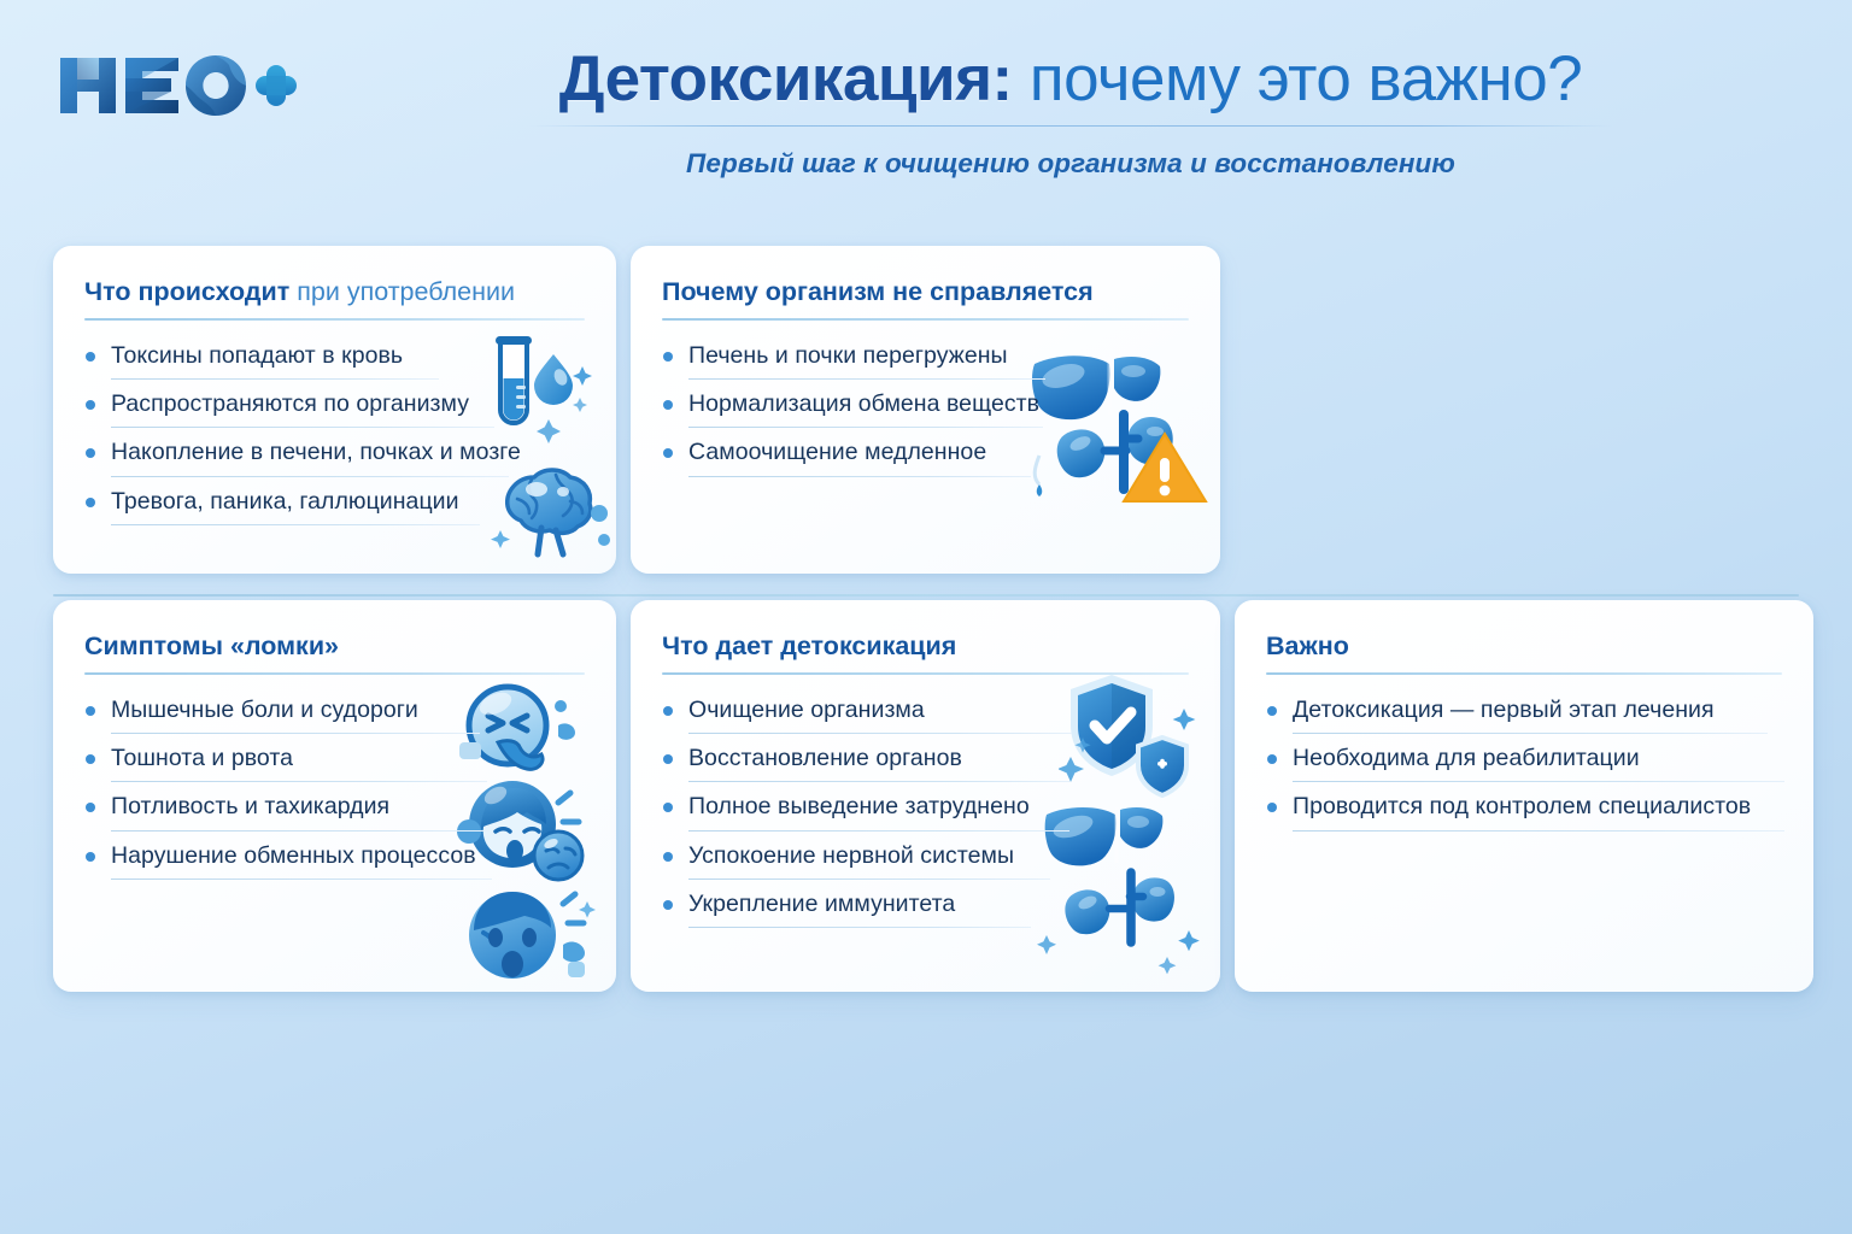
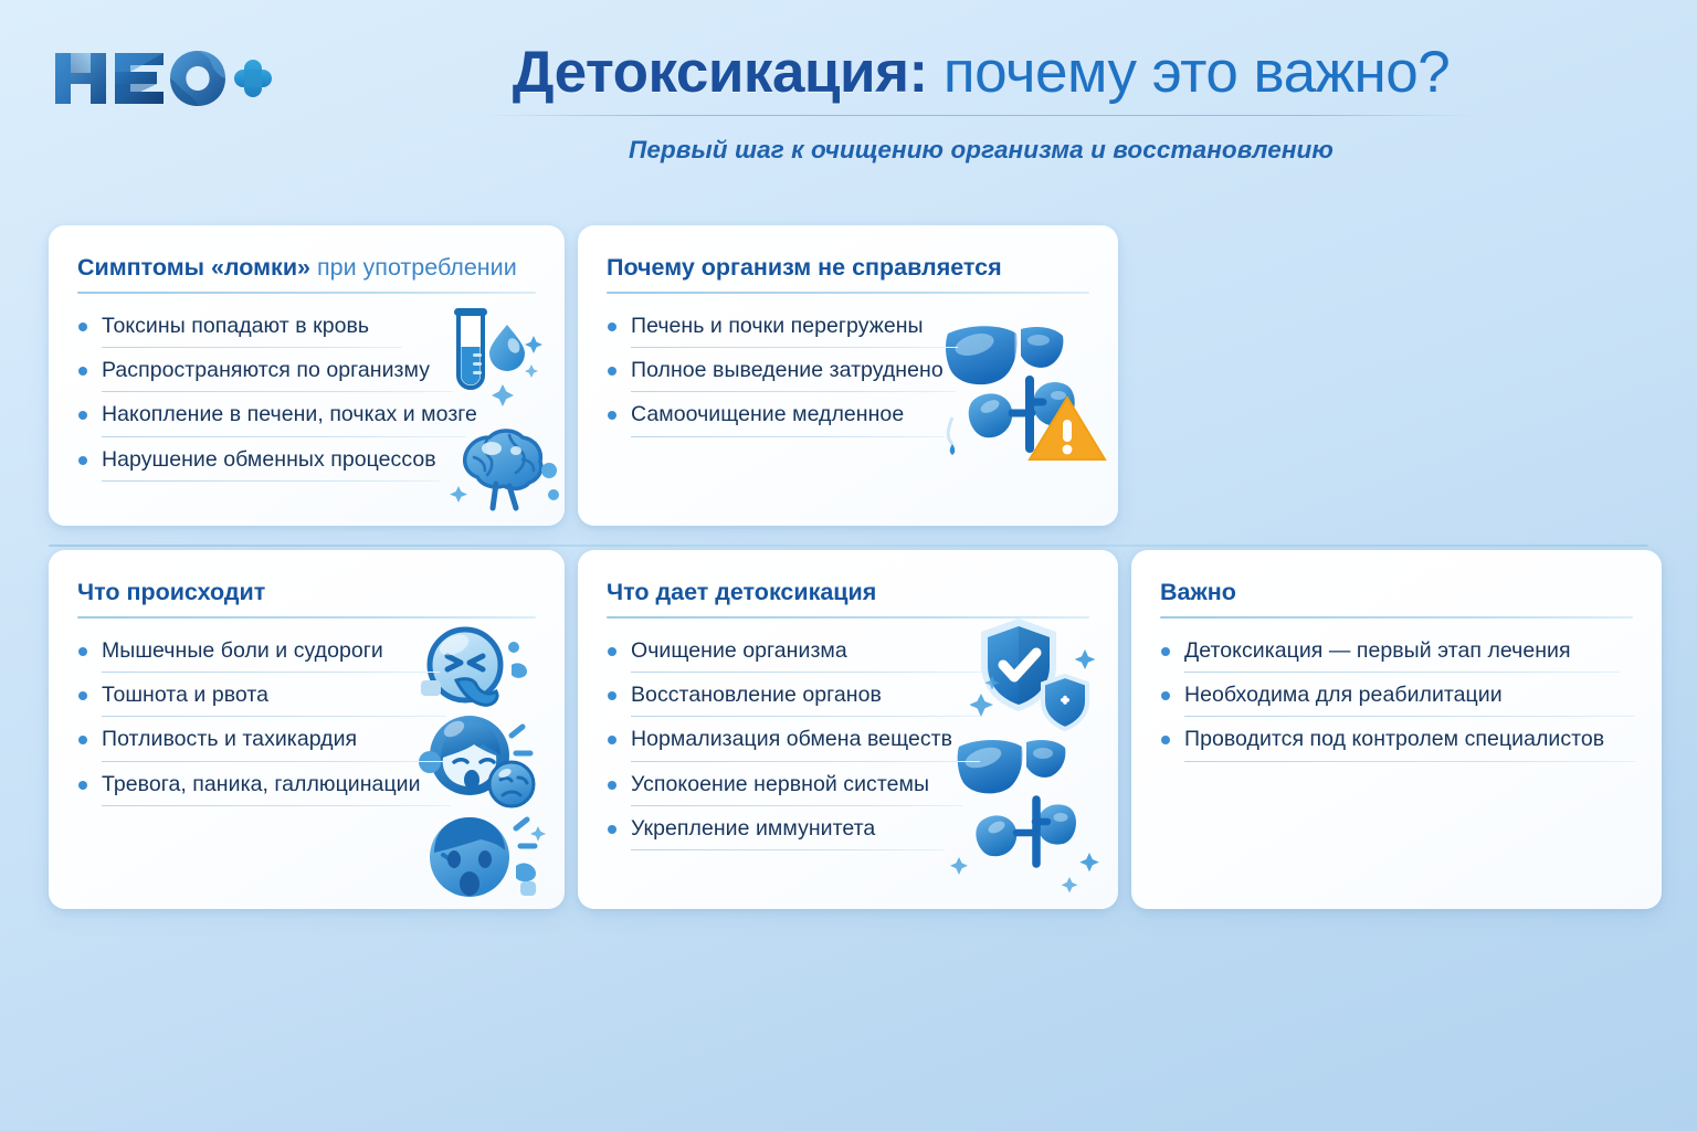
  Детоксикация: почему это важно?
  Первый шаг к очищению организма и восстановлению
- Что происходит при употреблении
+ Симптомы «ломки» при употреблении
  Токсины попадают в кровь
  Распространяются по организму
  Накопление в печени, почках и мозге
- Тревога, паника, галлюцинации
+ Нарушение обменных процессов
  Почему организм не справляется
  Печень и почки перегружены
- Нормализация обмена веществ
+ Полное выведение затруднено
  Самоочищение медленное
- Симптомы «ломки»
+ Что происходит
  Мышечные боли и судороги
  Тошнота и рвота
  Потливость и тахикардия
- Нарушение обменных процессов
+ Тревога, паника, галлюцинации
  Что дает детоксикация
  Очищение организма
  Восстановление органов
- Полное выведение затруднено
+ Нормализация обмена веществ
  Успокоение нервной системы
  Укрепление иммунитета
  Важно
  Детоксикация — первый этап лечения
  Необходима для реабилитации
  Проводится под контролем специалистов
